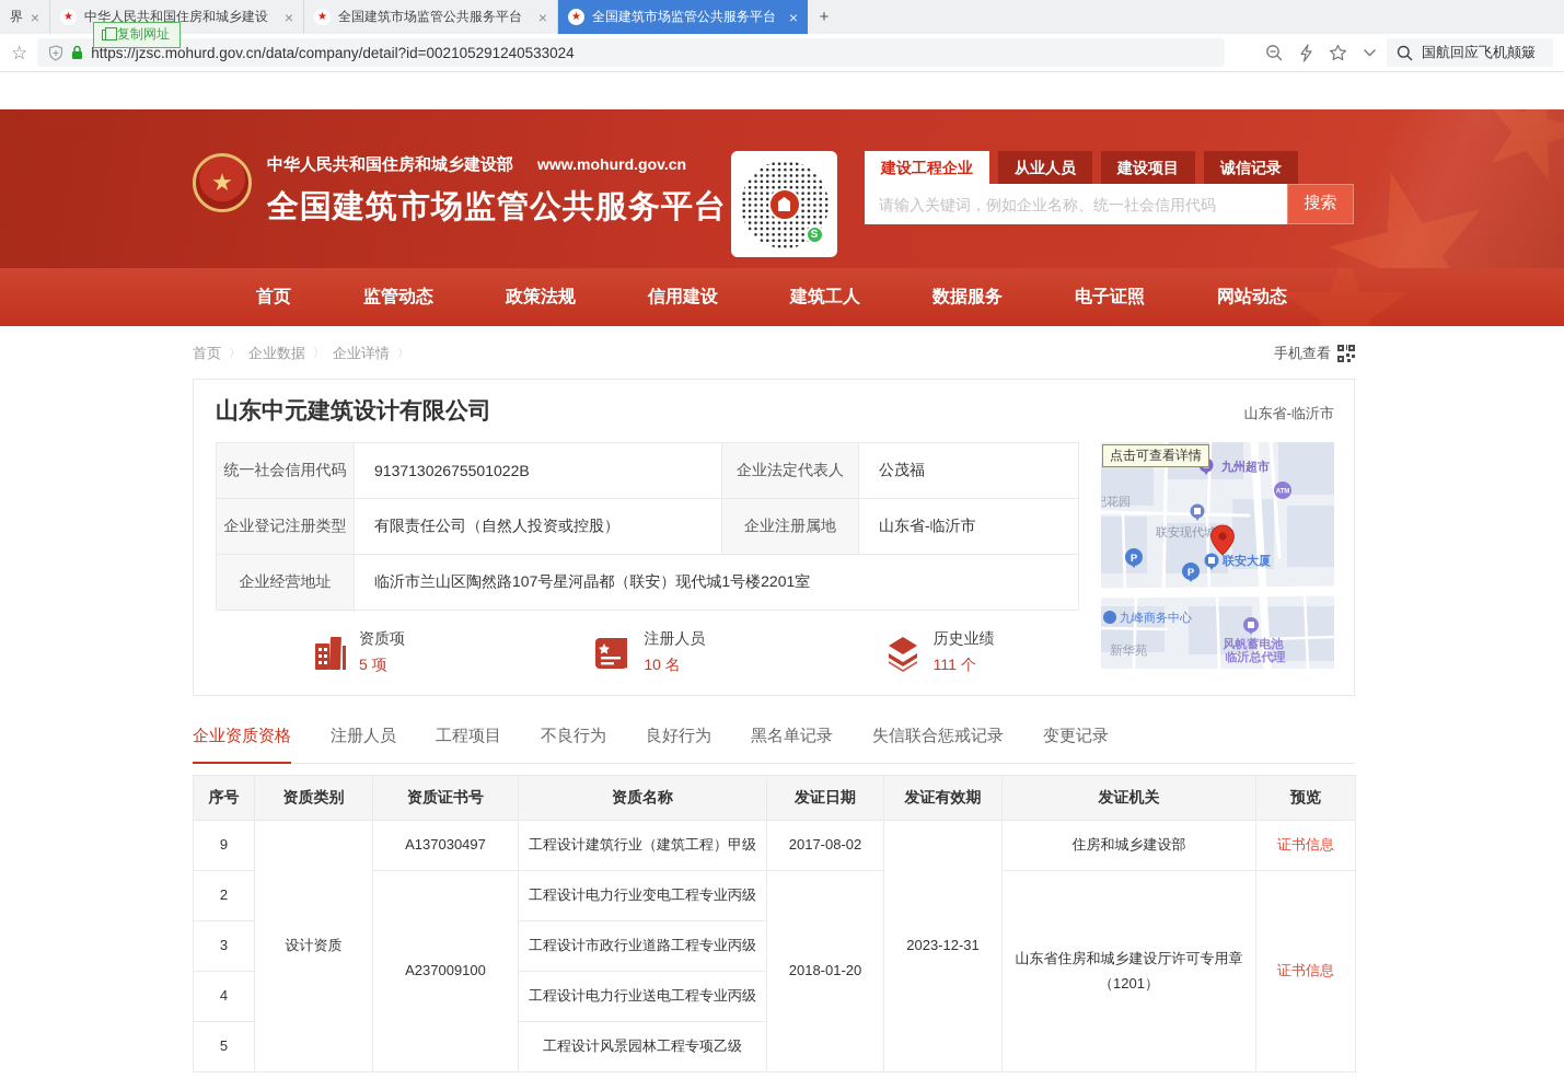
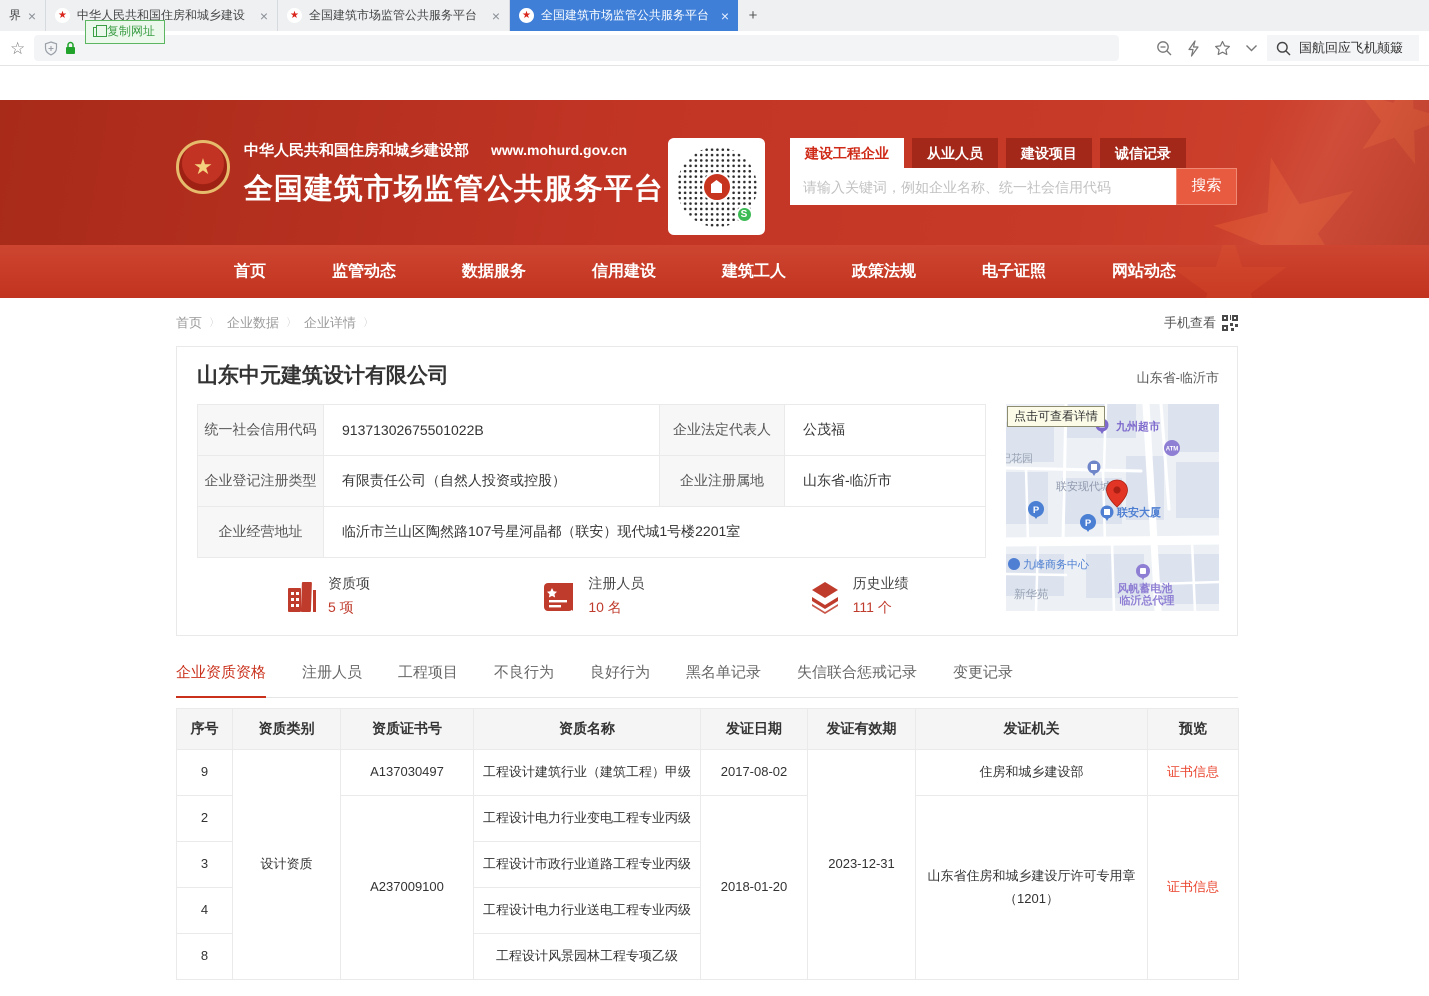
  界
  ×
  ★
  中华人民共和国住房和城乡建设
  ×
  ★
  全国建筑市场监管公共服务平台
  ×
  ★
  全国建筑市场监管公共服务平台
  ×
  +
  ☆
- https://jzsc.mohurd.gov.cn/data/company/detail?id=002105291240533024
  国航回应飞机颠簸
  复制网址
  ★
  中华人民共和国住房和城乡建设部
  www.mohurd.gov.cn
  全国建筑市场监管公共服务平台
  S
  建设工程企业
  从业人员
  建设项目
  诚信记录
  请输入关键词，例如企业名称、统一社会信用代码
  搜索
  首页
  监管动态
- 政策法规
+ 数据服务
  信用建设
  建筑工人
- 数据服务
+ 政策法规
  电子证照
  网站动态
  首页
  〉
  企业数据
  〉
  企业详情
  〉
  手机查看
  山东中元建筑设计有限公司
  山东省-临沂市
  统一社会信用代码	91371302675501022B	企业法定代表人	公茂福
  企业登记注册类型	有限责任公司（自然人投资或控股）	企业注册属地	山东省-临沂市
  企业经营地址	临沂市兰山区陶然路107号星河晶都（联安）现代城1号楼2201室
  资质项
  5 项
  注册人员
  10 名
  历史业绩
  111 个
  点击可查看详情
  九州超市
  纪花园
  联安现代城
  联安大厦
  P
  P
  九峰商务中心
  风帆蓄电池
  临沂总代理
  新华苑
  企业资质资格
  注册人员
  工程项目
  不良行为
  良好行为
  黑名单记录
  失信联合惩戒记录
  变更记录
  序号	资质类别	资质证书号	资质名称	发证日期	发证有效期	发证机关	预览
  9	设计资质	A137030497	工程设计建筑行业（建筑工程）甲级	2017-08-02	2023-12-31	住房和城乡建设部	证书信息
  2	A237009100	工程设计电力行业变电工程专业丙级	2018-01-20	山东省住房和城乡建设厅许可专用章（1201）	证书信息
  3	工程设计市政行业道路工程专业丙级
  4	工程设计电力行业送电工程专业丙级
- 5	工程设计风景园林工程专项乙级
+ 8	工程设计风景园林工程专项乙级
